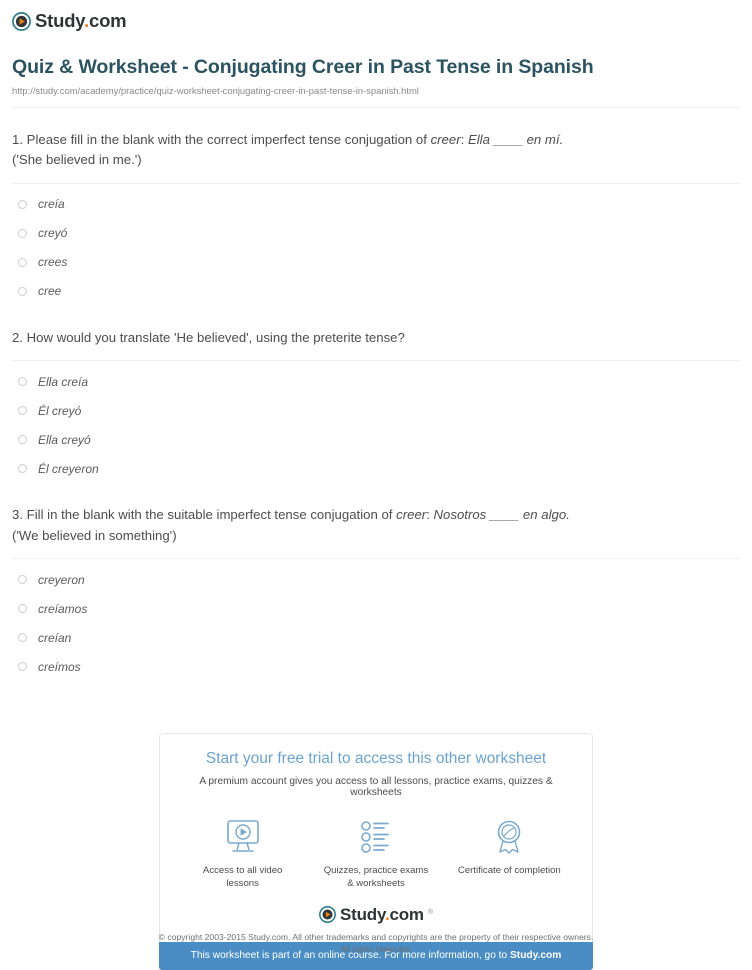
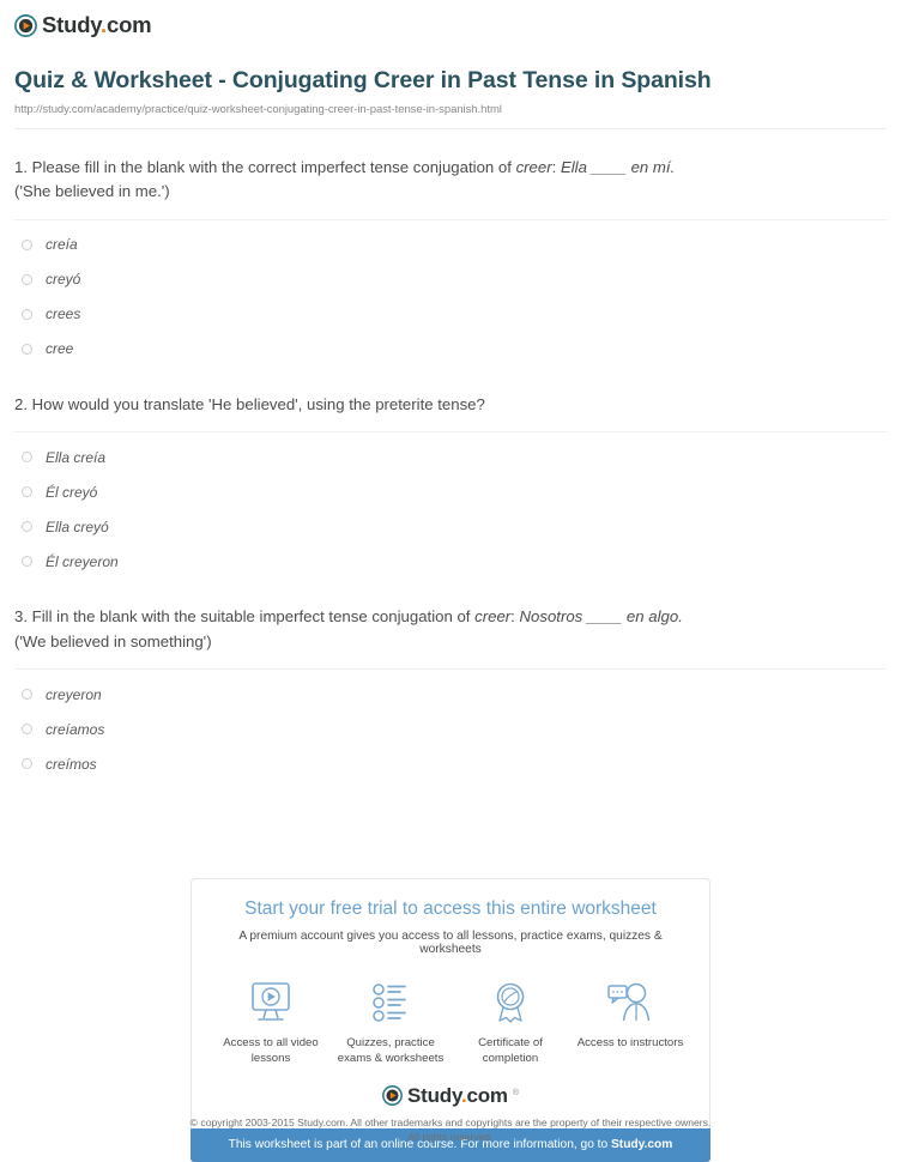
  Study.com
  Quiz & Worksheet - Conjugating Creer in Past Tense in Spanish
  http://study.com/academy/practice/quiz-worksheet-conjugating-creer-in-past-tense-in-spanish.html
  1. Please fill in the blank with the correct imperfect tense conjugation of creer: Ella ____ en mí.
  ('She believed in me.')
  creía
  creyó
  crees
  cree
  2. How would you translate 'He believed', using the preterite tense?
  Ella creía
  Él creyó
  Ella creyó
  Él creyeron
  3. Fill in the blank with the suitable imperfect tense conjugation of creer: Nosotros ____ en algo.
  ('We believed in something')
  creyeron
  creíamos
- creían
  creímos
- Start your free trial to access this other worksheet
+ Start your free trial to access this entire worksheet
  A premium account gives you access to all lessons, practice exams, quizzes & worksheets
  Access to all video lessons
  Quizzes, practice exams & worksheets
  Certificate of completion
+ Access to instructors
  Study.com
  This worksheet is part of an online course. For more information, go to Study.com
  © copyright 2003-2015 Study.com. All other trademarks and copyrights are the property of their respective owners.
  All rights reserved.
